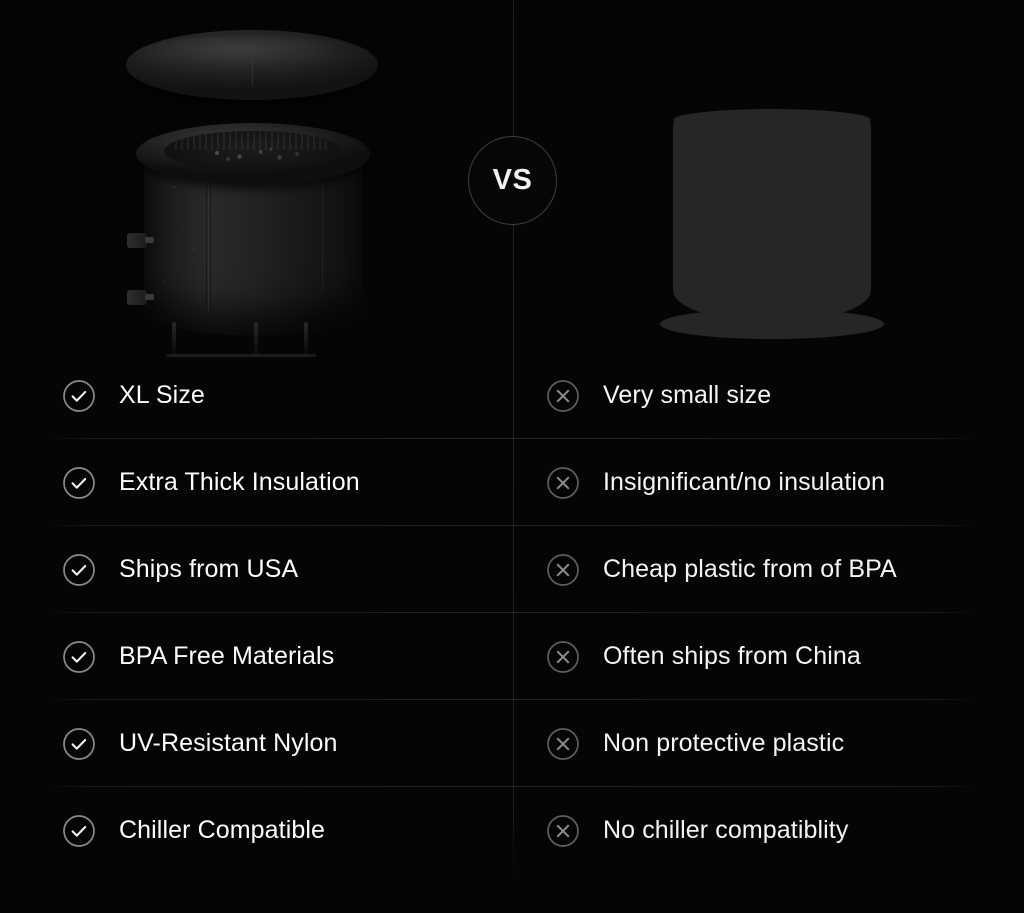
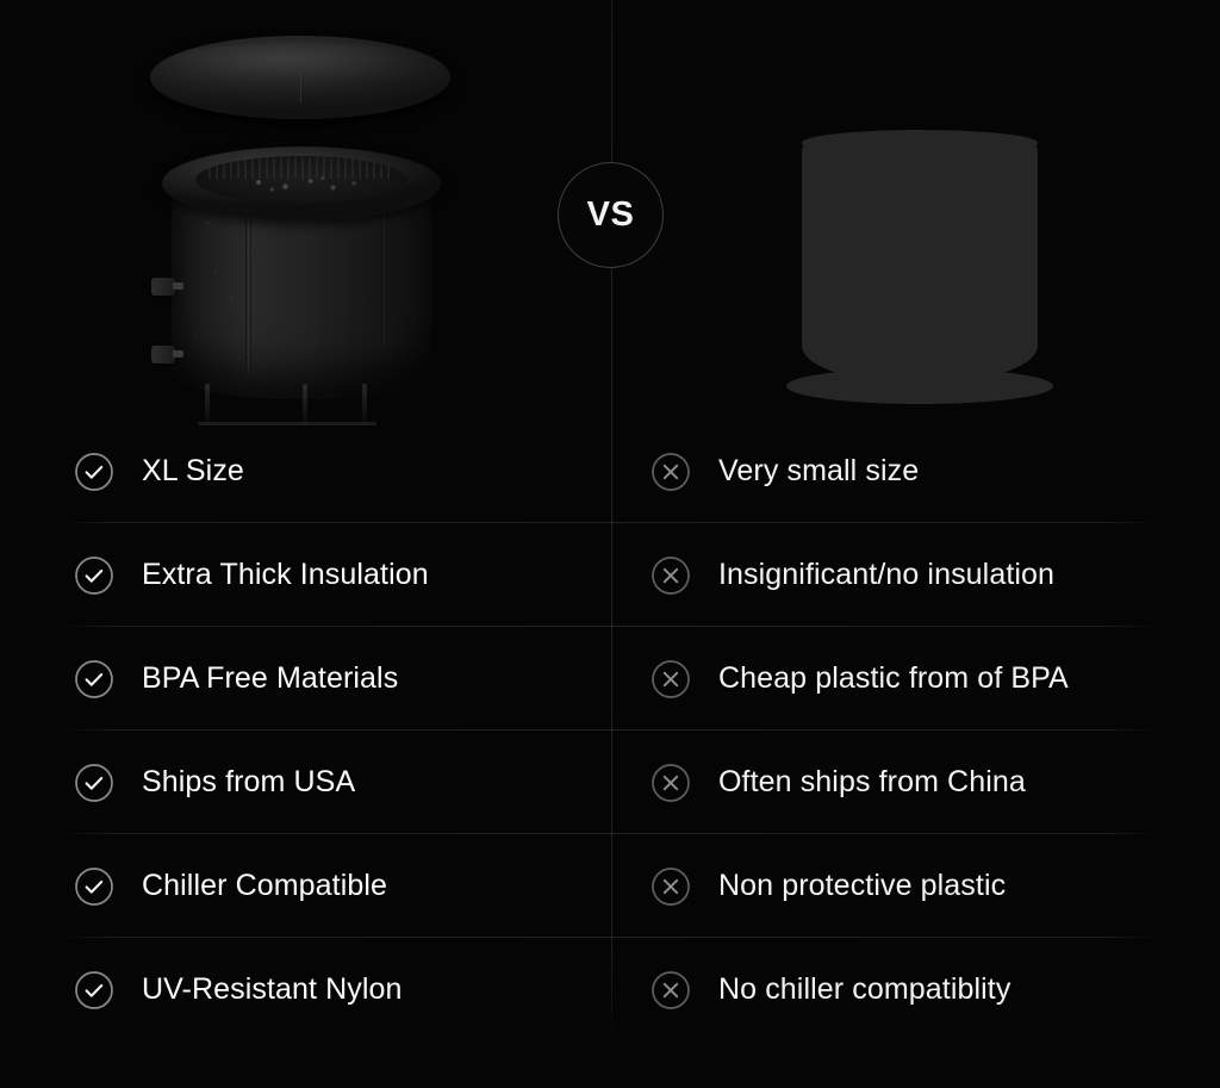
  VS
  XL Size
  Very small size
  Extra Thick Insulation
  Insignificant/no insulation
- Ships from USA
+ BPA Free Materials
  Cheap plastic from of BPA
- BPA Free Materials
+ Ships from USA
  Often ships from China
- UV-Resistant Nylon
+ Chiller Compatible
  Non protective plastic
- Chiller Compatible
+ UV-Resistant Nylon
  No chiller compatiblity
